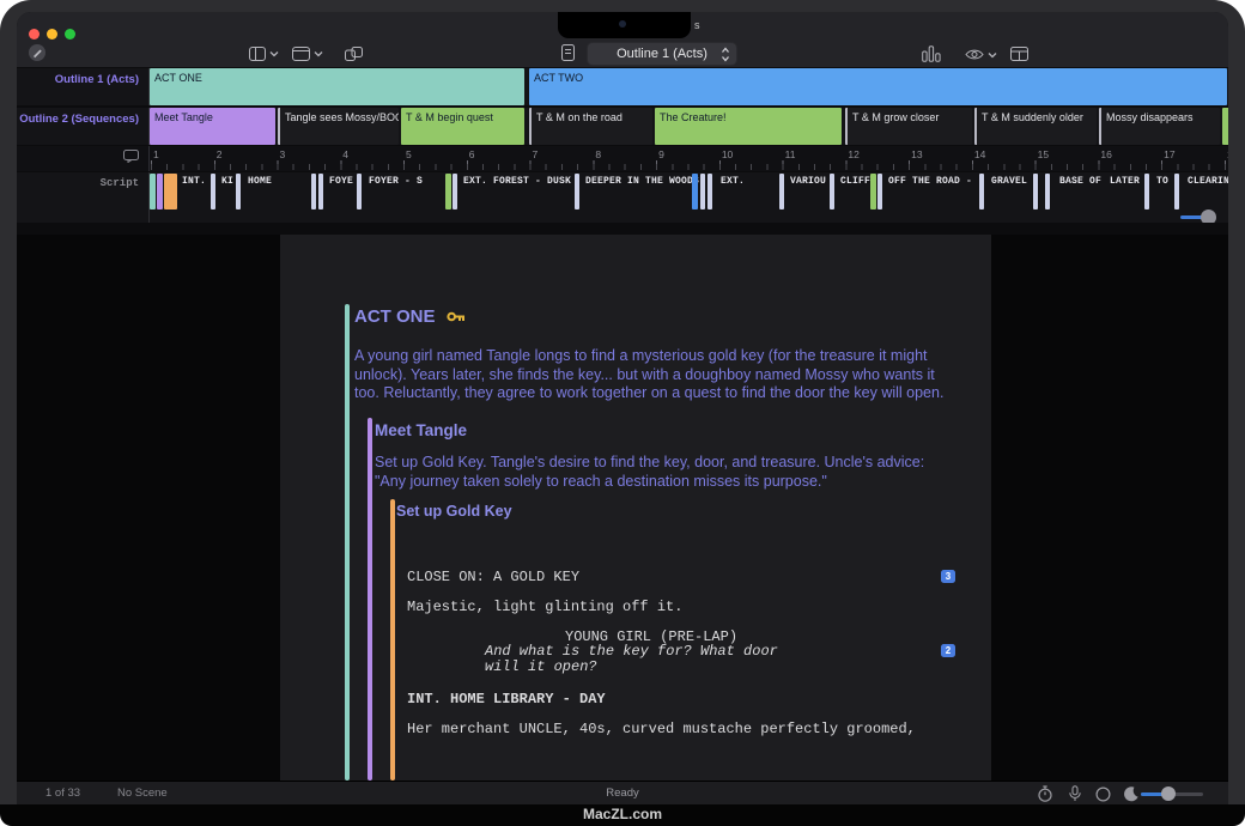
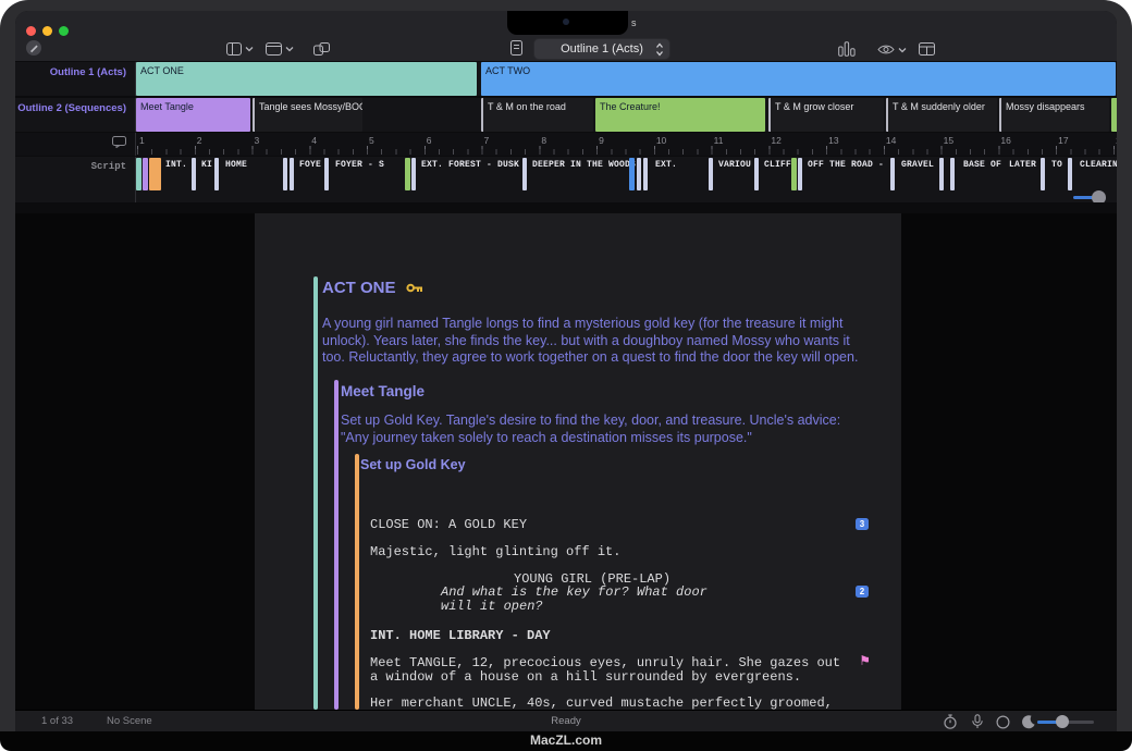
  Outline 1 (Acts)
  Outline 1 (Acts)
  ACT ONE
  ACT TWO
  Outline 2 (Sequences)
  Meet Tangle
  Tangle sees Mossy/BO
- T & M begin quest
  T & M on the road
  The Creature!
  T & M grow closer
  T & M suddenly older
  Mossy disappears
  1
  2
  3
  4
  5
  6
  7
  8
  9
  10
  11
  12
  13
  14
  15
  16
  17
  Script
  INT.
  KI
  HOME
  FOYE
  FOYER - S
  EXT. FOREST - DUSK
  DEEPER IN THE WOOD
  EXT.
  VARIOU
  CLIFF
  OFF THE ROAD -
  GRAVEL
  BASE OF
  LATER
  TO
  CLEARIN
  ACT ONE
  A young girl named Tangle longs to find a mysterious gold key (for the treasure it might
  unlock). Years later, she finds the key... but with a doughboy named Mossy who wants it
  too. Reluctantly, they agree to work together on a quest to find the door the key will open.
  Meet Tangle
  Set up Gold Key. Tangle's desire to find the key, door, and treasure. Uncle's advice:
  "Any journey taken solely to reach a destination misses its purpose."
  Set up Gold Key
  CLOSE ON: A GOLD KEY
  3
  Majestic, light glinting off it.
  YOUNG GIRL (PRE-LAP)
  And what is the key for? What door
  will it open?
  2
  INT. HOME LIBRARY - DAY
+ Meet TANGLE, 12, precocious eyes, unruly hair. She gazes out
+ a window of a house on a hill surrounded by evergreens.
+ ⚑
  Her merchant UNCLE, 40s, curved mustache perfectly groomed,
  1 of 33
  No Scene
  Ready
  s
  MacZL.com
